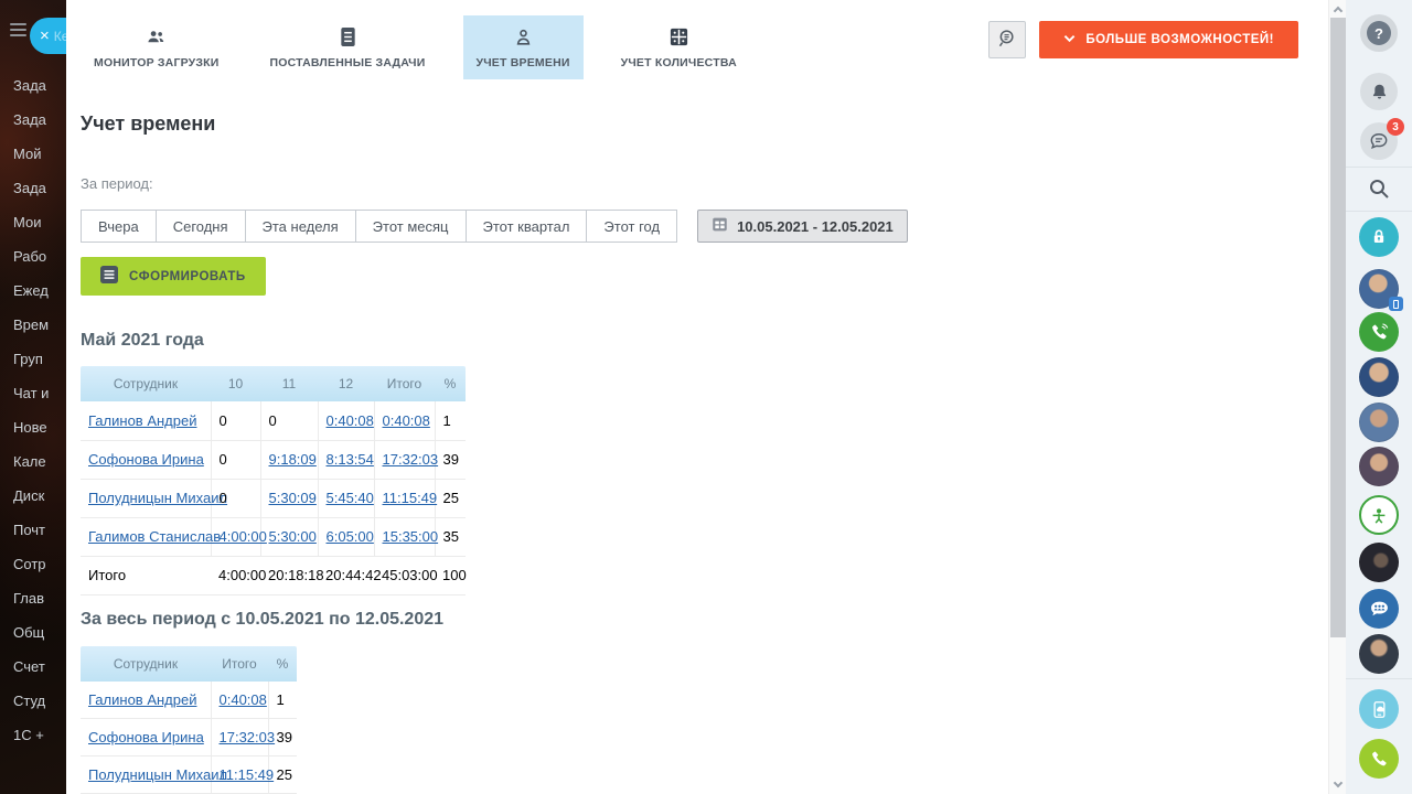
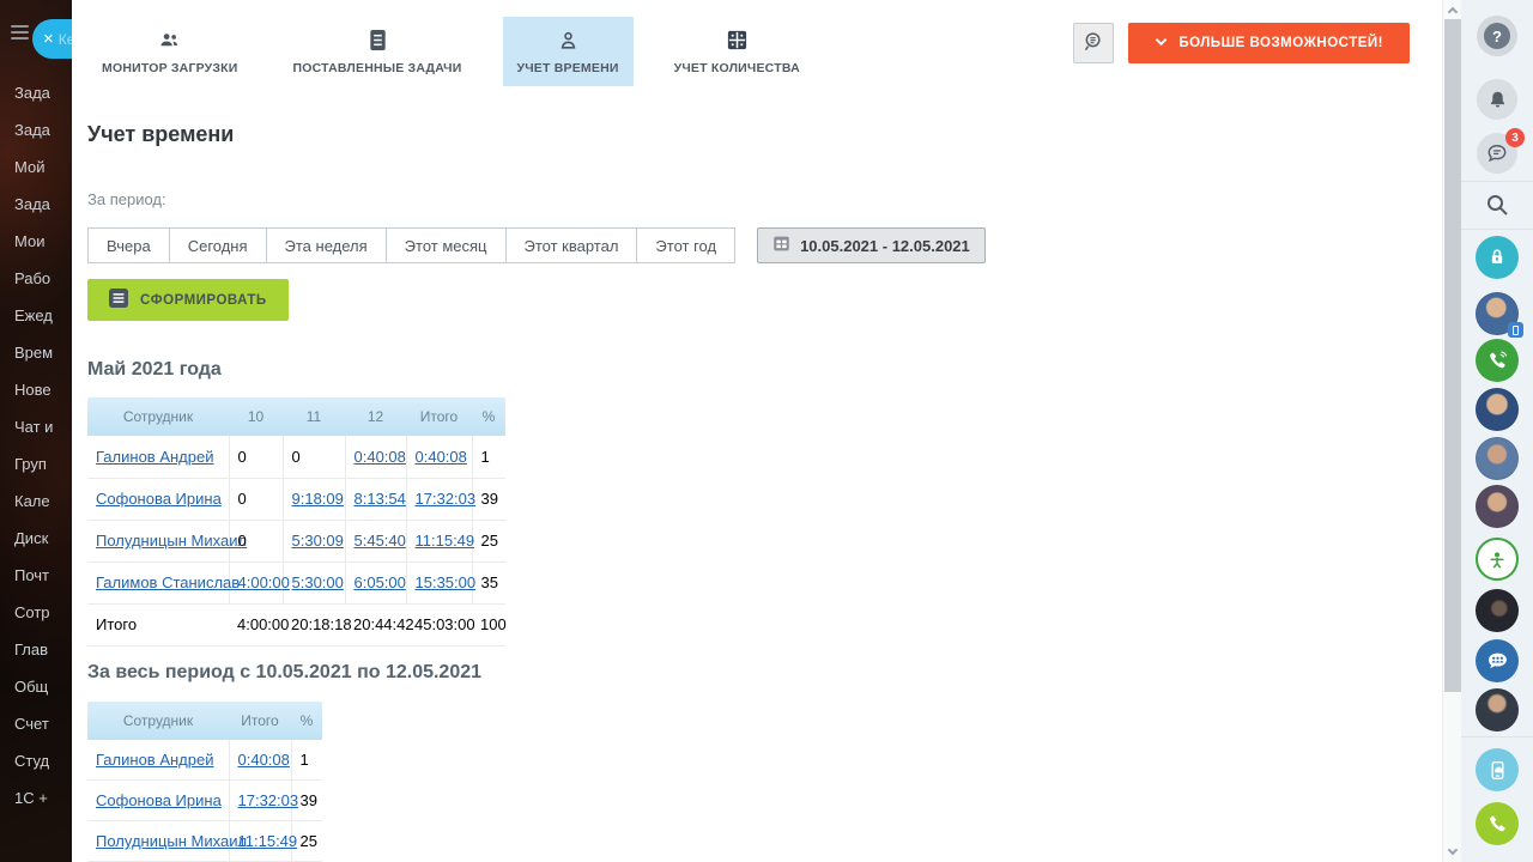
  ×
  Зада
  Зада
  Мой
  Зада
  Мои
  Рабо
  Ежед
  Врем
- Груп
+ Нове
  Чат и
- Нове
+ Груп
  Кале
  Диск
  Почт
  Сотр
  Глав
  Общ
  Счет
  Студ
  1С +
  МОНИТОР ЗАГРУЗКИ
  ПОСТАВЛЕННЫЕ ЗАДАЧИ
  УЧЕТ ВРЕМЕНИ
  УЧЕТ КОЛИЧЕСТВА
  БОЛЬШЕ ВОЗМОЖНОСТЕЙ!
  Учет времени
  За период:
  Вчера
  Сегодня
  Эта неделя
  Этот месяц
  Этот квартал
  Этот год
  10.05.2021 - 12.05.2021
  СФОРМИРОВАТЬ
  Май 2021 года
  Сотрудник	10	11	12	Итого	%
  Галинов Андрей	0	0	0:40:08	0:40:08	1
  Софонова Ирина	0	9:18:09	8:13:54	17:32:03	39
  Полудницын Михаил	0	5:30:09	5:45:40	11:15:49	25
  Галимов Станислав	4:00:00	5:30:00	6:05:00	15:35:00	35
  Итого	4:00:00	20:18:18	20:44:42	45:03:00	100
  За весь период с 10.05.2021 по 12.05.2021
  Сотрудник	Итого	%
  Галинов Андрей	0:40:08	1
  Софонова Ирина	17:32:03	39
  Полудницын Михаил	11:15:49	25
  ?
  3
